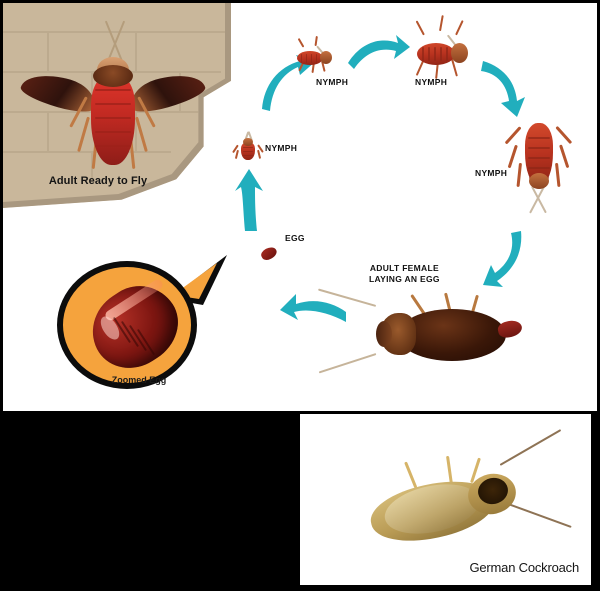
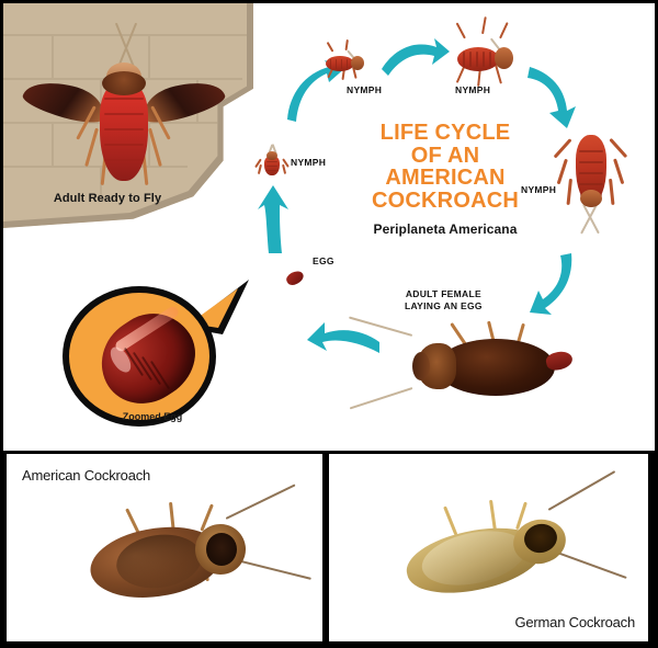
  Adult Ready to Fly
  Zoomed Egg
  NYMPH
  NYMPH
  NYMPH
  NYMPH
  EGG
  ADULT FEMALE
  LAYING AN EGG
+ LIFE CYCLE
+ OF AN
+ AMERICAN
+ COCKROACH
+ Periplaneta Americana
+ American Cockroach
  German Cockroach
